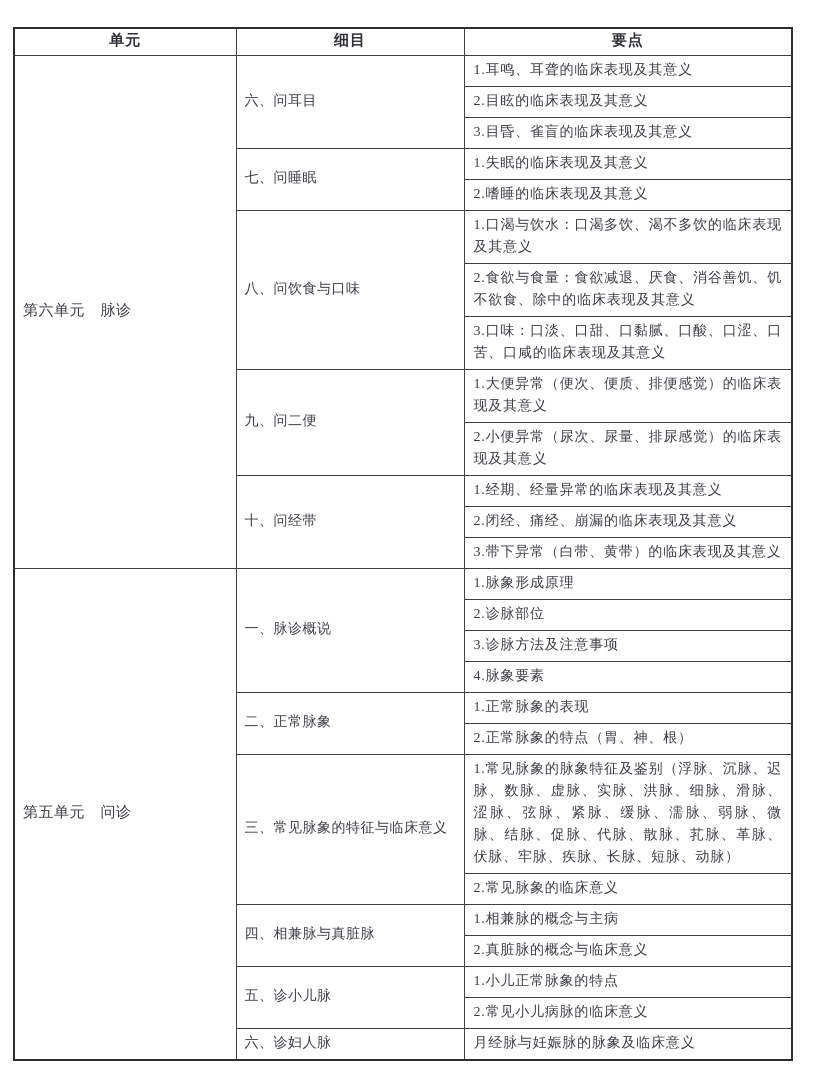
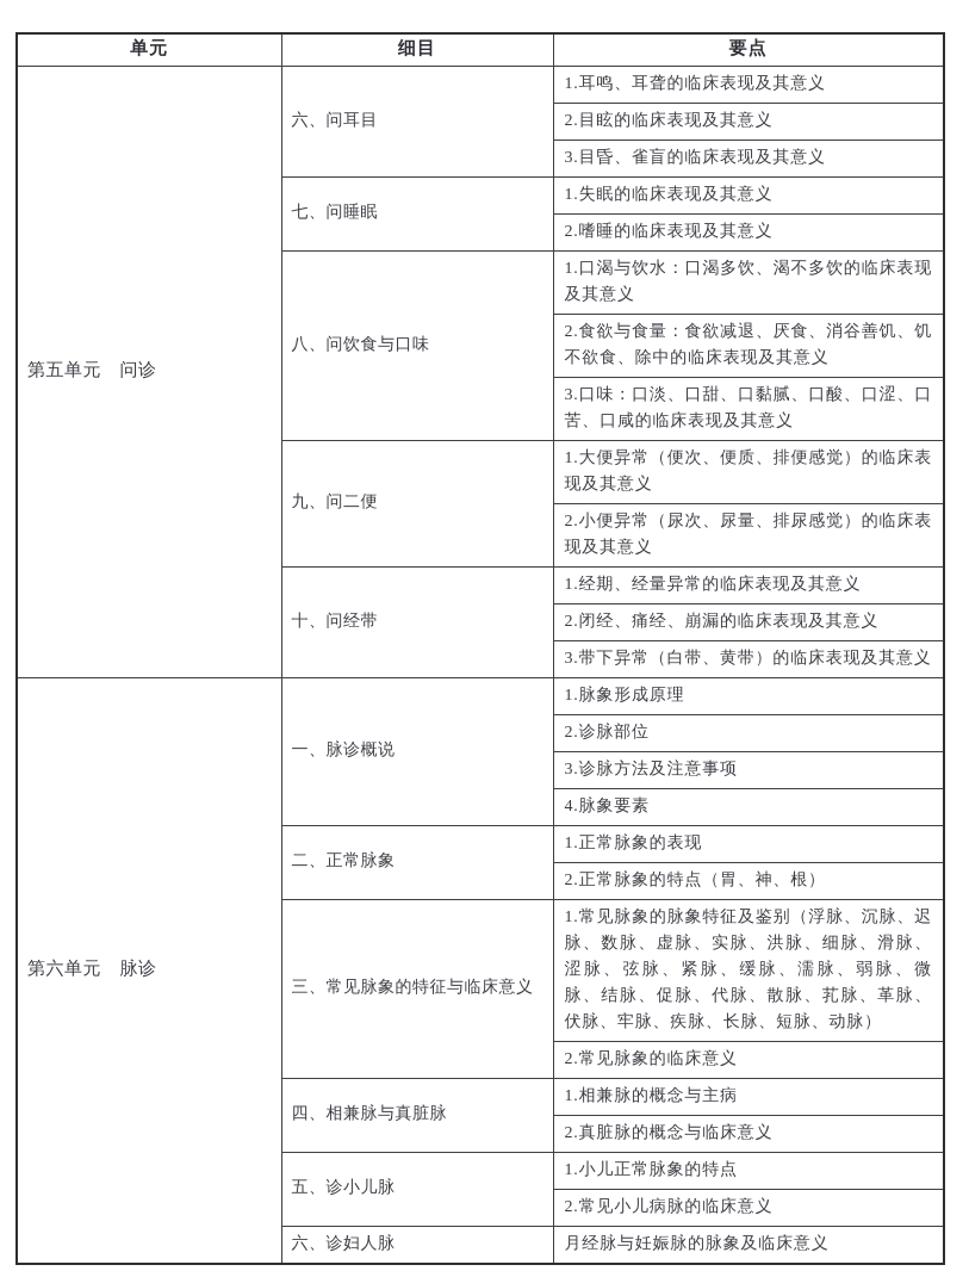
  单元	细目	要点
- 第六单元 脉诊	六、问耳目	1.耳鸣、耳聋的临床表现及其意义
+ 第五单元 问诊	六、问耳目	1.耳鸣、耳聋的临床表现及其意义
  2.目眩的临床表现及其意义
  3.目昏、雀盲的临床表现及其意义
  七、问睡眠	1.失眠的临床表现及其意义
  2.嗜睡的临床表现及其意义
  八、问饮食与口味	1.口渴与饮水：口渴多饮、渴不多饮的临床表现及其意义
  2.食欲与食量：食欲减退、厌食、消谷善饥、饥不欲食、除中的临床表现及其意义
  3.口味：口淡、口甜、口黏腻、口酸、口涩、口苦、口咸的临床表现及其意义
  九、问二便	1.大便异常（便次、便质、排便感觉）的临床表现及其意义
  2.小便异常（尿次、尿量、排尿感觉）的临床表现及其意义
  十、问经带	1.经期、经量异常的临床表现及其意义
  2.闭经、痛经、崩漏的临床表现及其意义
  3.带下异常（白带、黄带）的临床表现及其意义
- 第五单元 问诊	一、脉诊概说	1.脉象形成原理
+ 第六单元 脉诊	一、脉诊概说	1.脉象形成原理
  2.诊脉部位
  3.诊脉方法及注意事项
  4.脉象要素
  二、正常脉象	1.正常脉象的表现
  2.正常脉象的特点（胃、神、根）
  三、常见脉象的特征与临床意义	1.常见脉象的脉象特征及鉴别（浮脉、沉脉、迟脉、数脉、虚脉、实脉、洪脉、细脉、滑脉、涩脉、弦脉、紧脉、缓脉、濡脉、弱脉、微脉、结脉、促脉、代脉、散脉、芤脉、革脉、伏脉、牢脉、疾脉、长脉、短脉、动脉）
  2.常见脉象的临床意义
  四、相兼脉与真脏脉	1.相兼脉的概念与主病
  2.真脏脉的概念与临床意义
  五、诊小儿脉	1.小儿正常脉象的特点
  2.常见小儿病脉的临床意义
  六、诊妇人脉	月经脉与妊娠脉的脉象及临床意义
